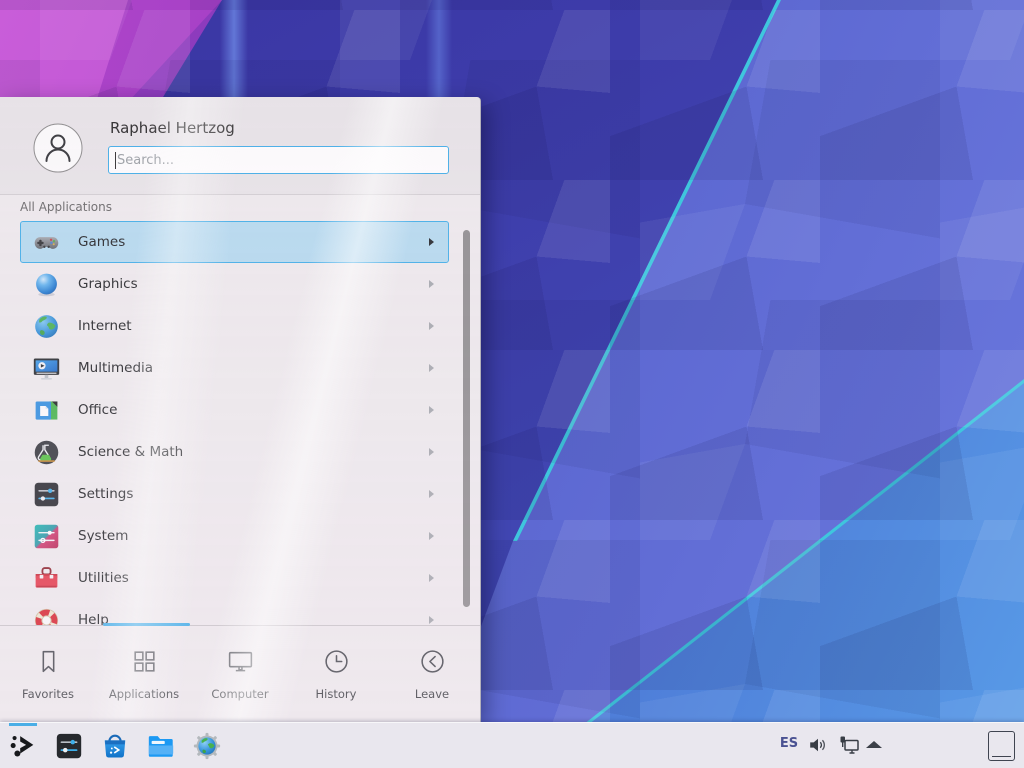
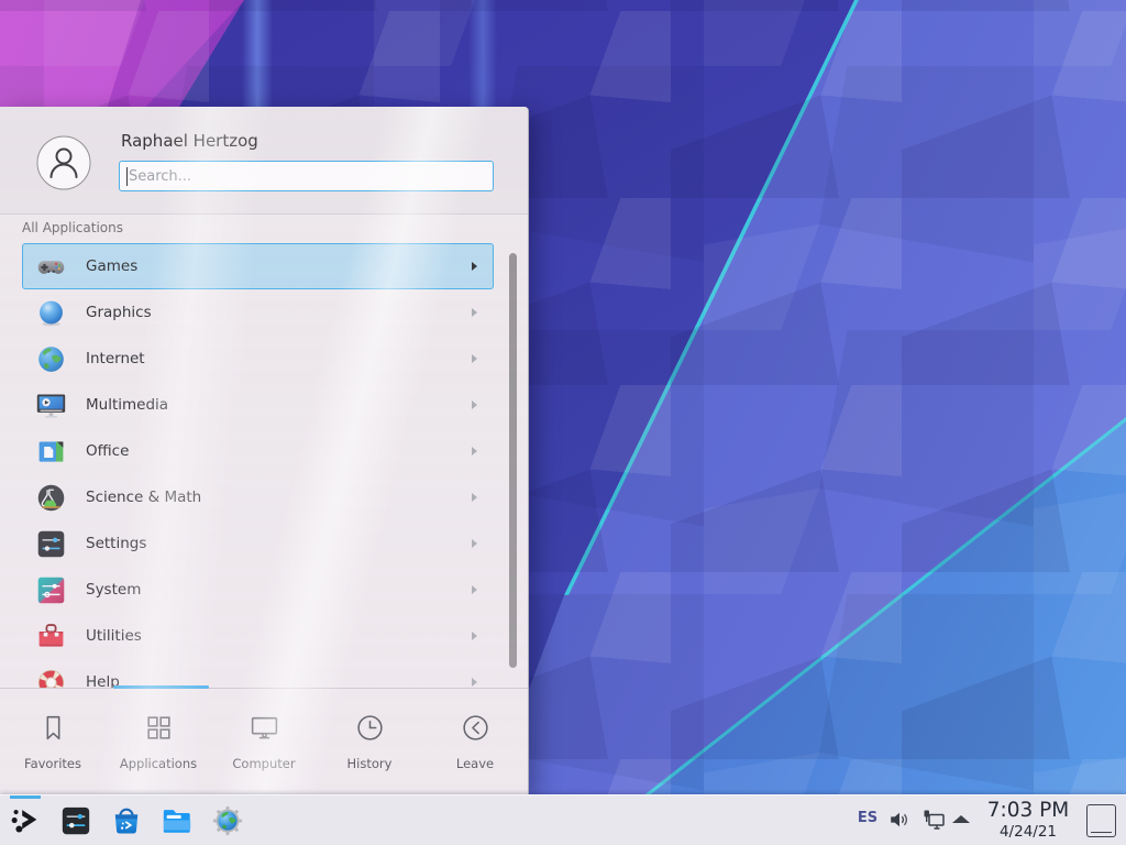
  ES
+ 7:03 PM
+ 4/24/21
